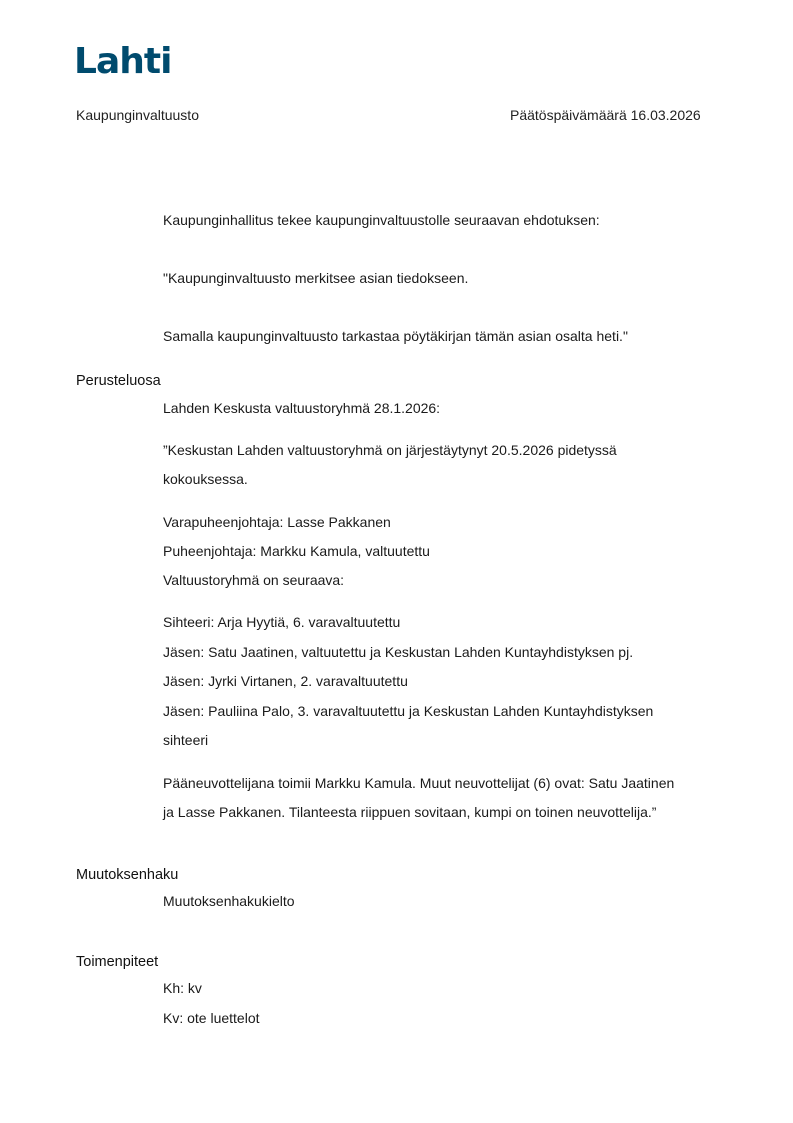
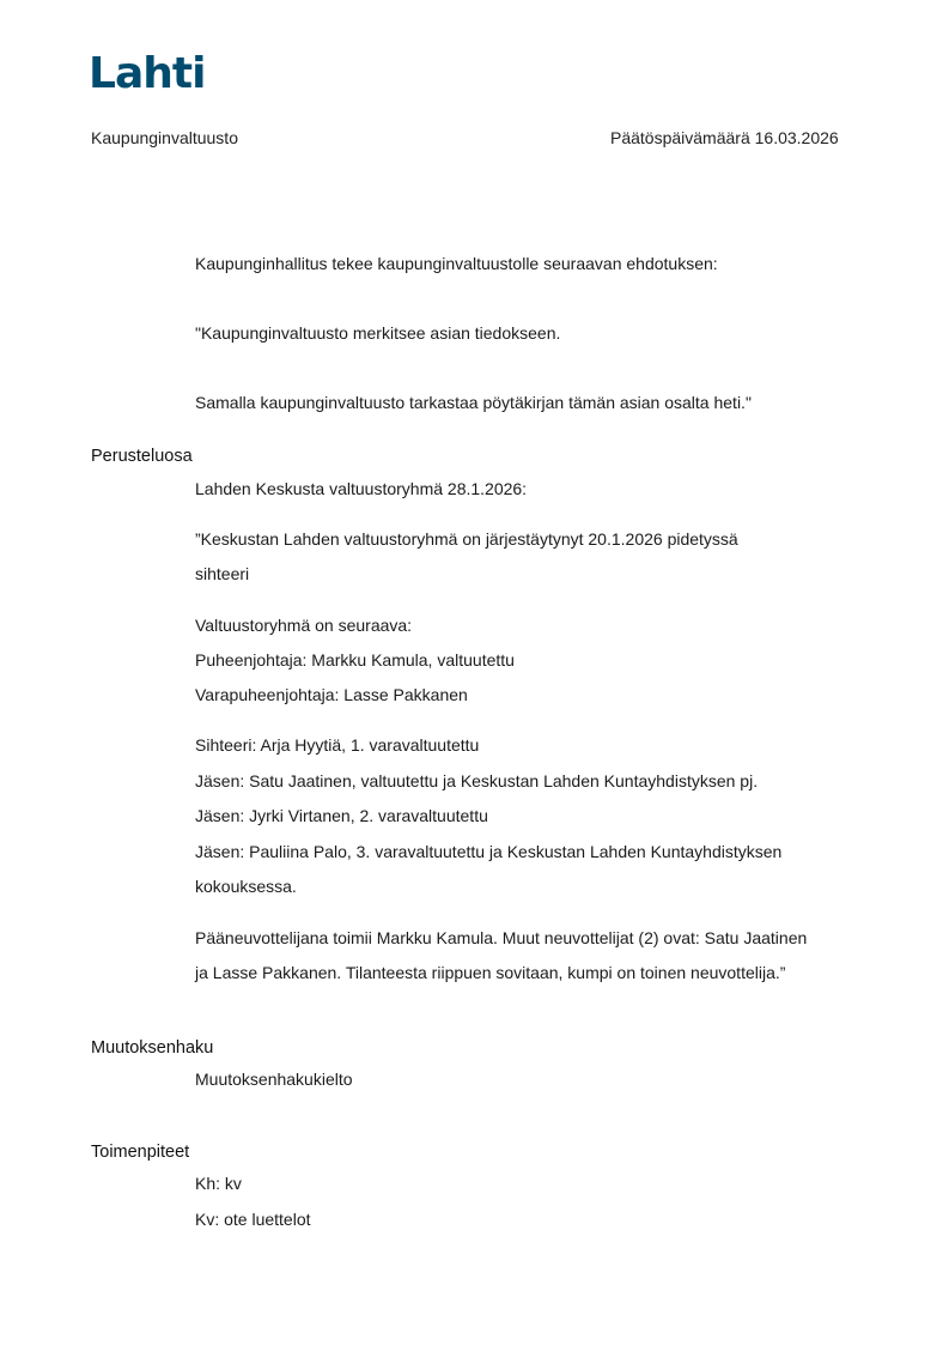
  Lahti
  Kaupunginvaltuusto
  Päätöspäivämäärä 16.03.2026
  Kaupunginhallitus tekee kaupunginvaltuustolle seuraavan ehdotuksen:
  "Kaupunginvaltuusto merkitsee asian tiedokseen.
  Samalla kaupunginvaltuusto tarkastaa pöytäkirjan tämän asian osalta heti."
  Perusteluosa
  Lahden Keskusta valtuustoryhmä 28.1.2026:
- ”Keskustan Lahden valtuustoryhmä on järjestäytynyt 20.5.2026 pidetyssä
+ ”Keskustan Lahden valtuustoryhmä on järjestäytynyt 20.1.2026 pidetyssä
- kokouksessa.
+ sihteeri
- Varapuheenjohtaja: Lasse Pakkanen
+ Valtuustoryhmä on seuraava:
  Puheenjohtaja: Markku Kamula, valtuutettu
- Valtuustoryhmä on seuraava:
+ Varapuheenjohtaja: Lasse Pakkanen
- Sihteeri: Arja Hyytiä, 6. varavaltuutettu
+ Sihteeri: Arja Hyytiä, 1. varavaltuutettu
  Jäsen: Satu Jaatinen, valtuutettu ja Keskustan Lahden Kuntayhdistyksen pj.
  Jäsen: Jyrki Virtanen, 2. varavaltuutettu
  Jäsen: Pauliina Palo, 3. varavaltuutettu ja Keskustan Lahden Kuntayhdistyksen
- sihteeri
+ kokouksessa.
- Pääneuvottelijana toimii Markku Kamula. Muut neuvottelijat (6) ovat: Satu Jaatinen
+ Pääneuvottelijana toimii Markku Kamula. Muut neuvottelijat (2) ovat: Satu Jaatinen
  ja Lasse Pakkanen. Tilanteesta riippuen sovitaan, kumpi on toinen neuvottelija.”
  Muutoksenhaku
  Muutoksenhakukielto
  Toimenpiteet
  Kh: kv
  Kv: ote luettelot
